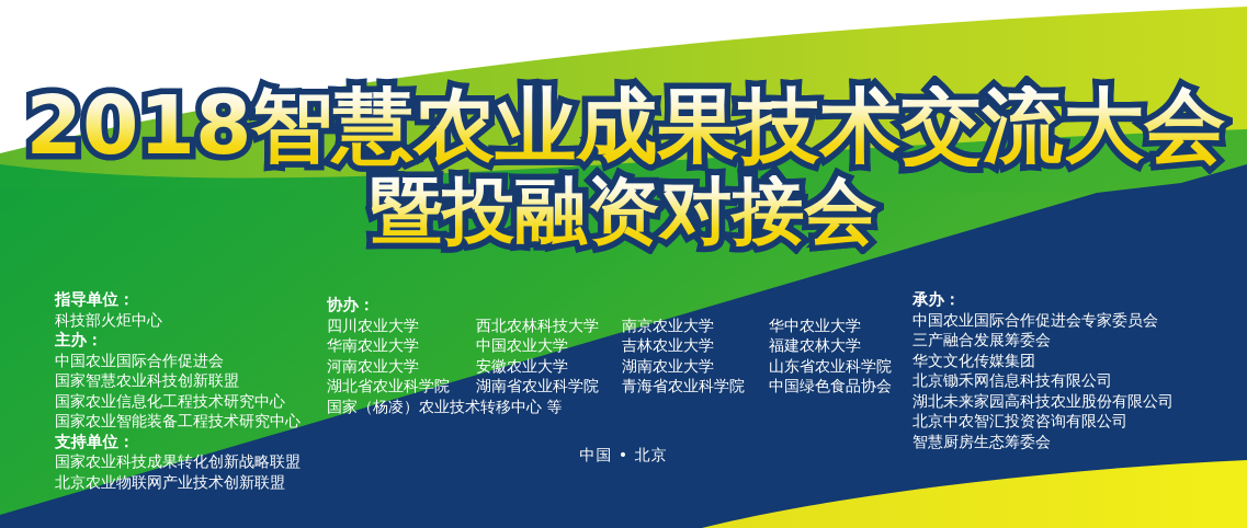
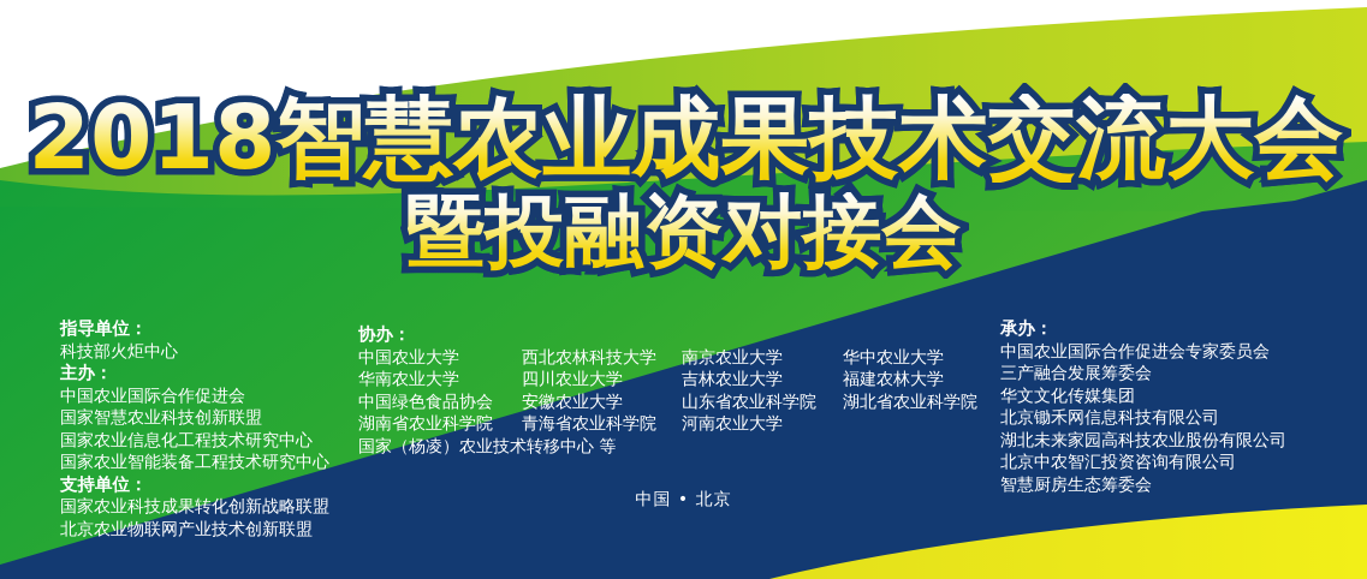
  2018智慧农业成果技术交流大会
  暨投融资对接会
  指导单位：
  科技部火炬中心
  主办：
  中国农业国际合作促进会
  国家智慧农业科技创新联盟
  国家农业信息化工程技术研究中心
  国家农业智能装备工程技术研究中心
  支持单位：
  国家农业科技成果转化创新战略联盟
  北京农业物联网产业技术创新联盟
  协办：
- 四川农业大学
+ 中国农业大学
  西北农林科技大学
  南京农业大学
  华中农业大学
  华南农业大学
- 中国农业大学
+ 四川农业大学
  吉林农业大学
  福建农林大学
- 河南农业大学
+ 中国绿色食品协会
  安徽农业大学
- 湖南农业大学
  山东省农业科学院
  湖北省农业科学院
  湖南省农业科学院
  青海省农业科学院
- 中国绿色食品协会
+ 河南农业大学
  国家（杨凌）农业技术转移中心 等
  承办：
  中国农业国际合作促进会专家委员会
  三产融合发展筹委会
  华文文化传媒集团
  北京锄禾网信息科技有限公司
  湖北未来家园高科技农业股份有限公司
  北京中农智汇投资咨询有限公司
  智慧厨房生态筹委会
  中国 • 北京
